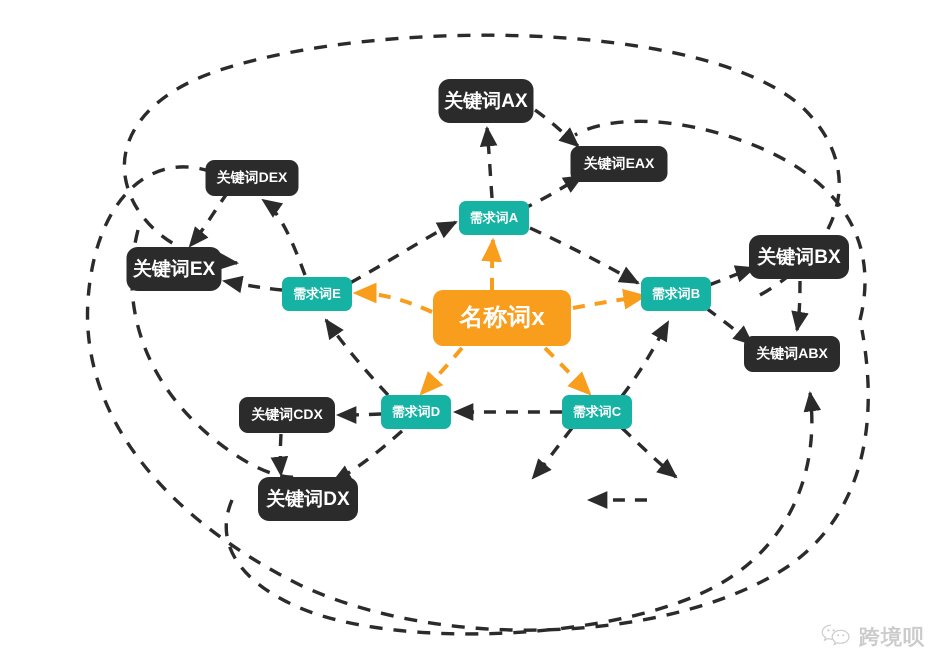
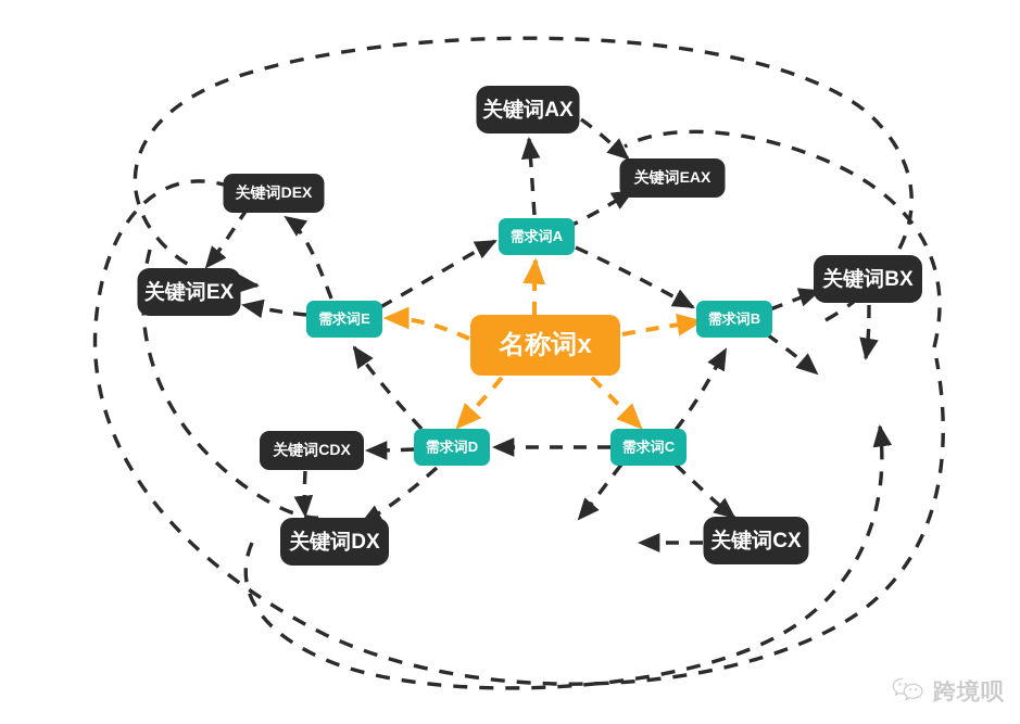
  名称词x
  需求词A
  需求词B
  需求词C
  需求词D
  需求词E
  关键词AX
  关键词EAX
  关键词DEX
  关键词EX
  关键词BX
- 关键词ABX
  关键词CDX
  关键词DX
+ 关键词CX
  跨境呗
